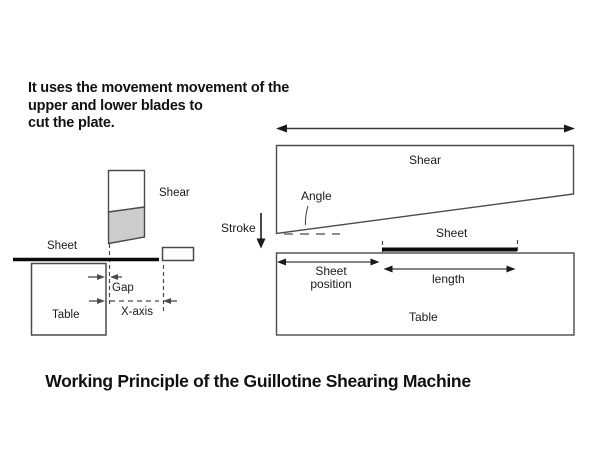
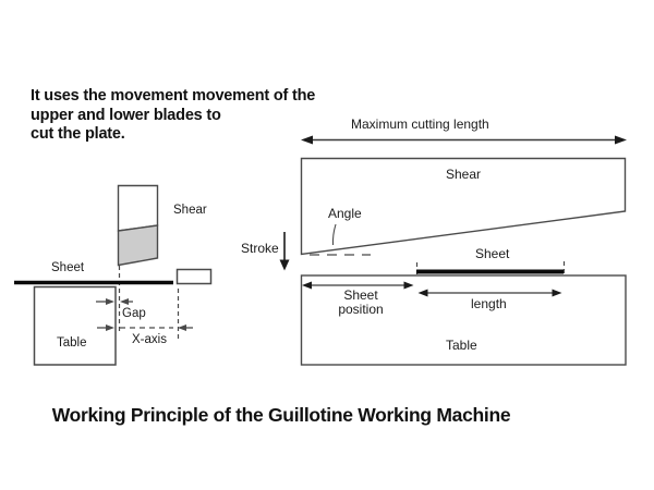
  It uses the movement movement of the
  upper and lower blades to
  cut the plate.
  Shear
  Sheet
  Table
  Gap
  X-axis
+ Maximum cutting length
  Shear
  Angle
  Stroke
  Sheet
  Sheet position
  length
  Table
- Working Principle of the Guillotine Shearing Machine
+ Working Principle of the Guillotine Working Machine
